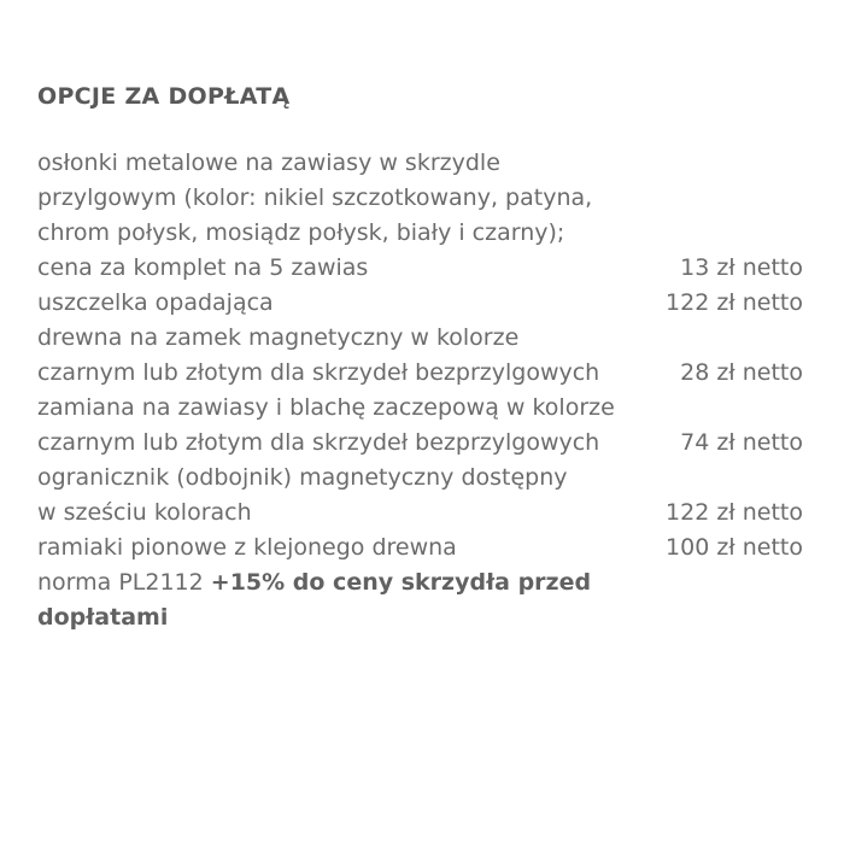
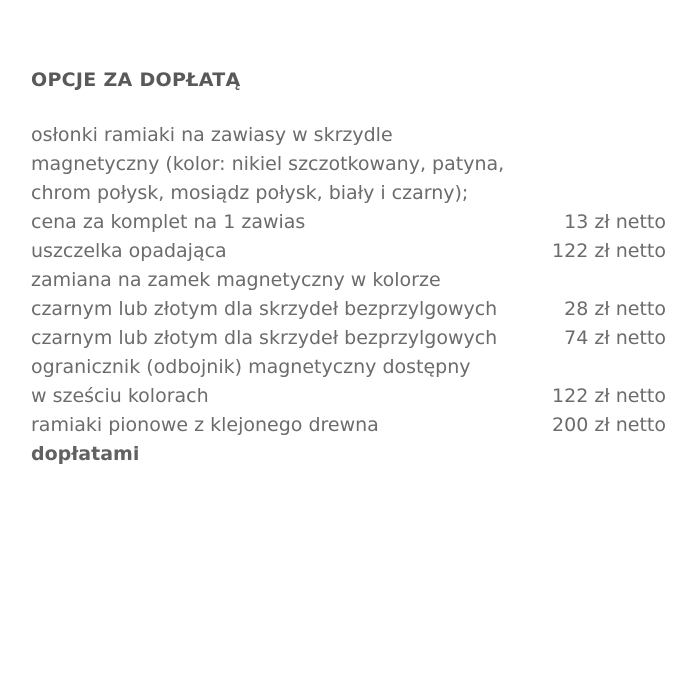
  OPCJE ZA DOPŁATĄ
- osłonki metalowe na zawiasy w skrzydle
+ osłonki ramiaki na zawiasy w skrzydle
- przylgowym (kolor: nikiel szczotkowany, patyna,
+ magnetyczny (kolor: nikiel szczotkowany, patyna,
  chrom połysk, mosiądz połysk, biały i czarny);
- cena za komplet na 5 zawias
+ cena za komplet na 1 zawias
  13 zł netto
  uszczelka opadająca
  122 zł netto
- drewna na zamek magnetyczny w kolorze
+ zamiana na zamek magnetyczny w kolorze
  czarnym lub złotym dla skrzydeł bezprzylgowych
  28 zł netto
- zamiana na zawiasy i blachę zaczepową w kolorze
  czarnym lub złotym dla skrzydeł bezprzylgowych
  74 zł netto
  ogranicznik (odbojnik) magnetyczny dostępny
  w sześciu kolorach
  122 zł netto
  ramiaki pionowe z klejonego drewna
- 100 zł netto
+ 200 zł netto
- norma PL2112 +15% do ceny skrzydła przed
  dopłatami
